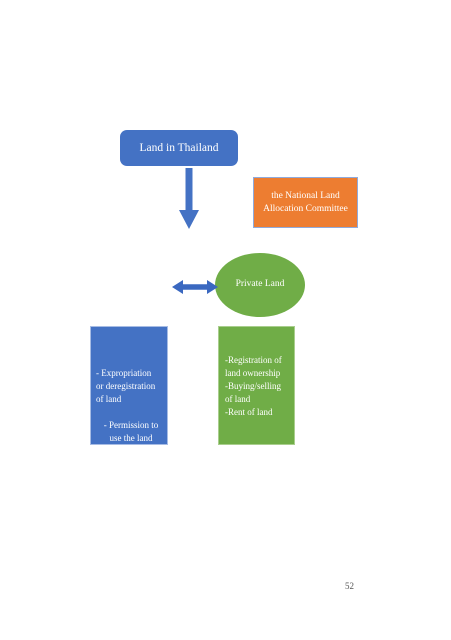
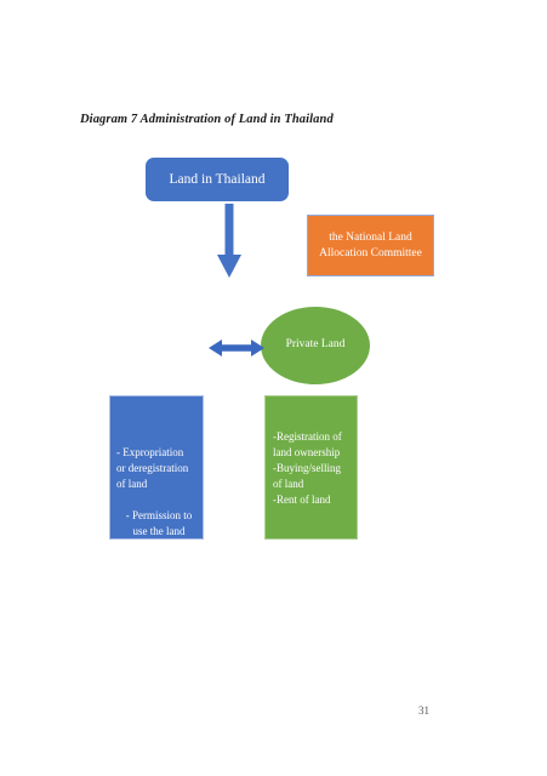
+ Diagram 7 Administration of Land in Thailand
  Land in Thailand
  the National Land
  Allocation Committee
  Private Land
  - Expropriation
  or deregistration
  of land
  - Permission to
  use the land
  -Registration of
  land ownership
  -Buying/selling
  of land
  -Rent of land
- 52
+ 31
